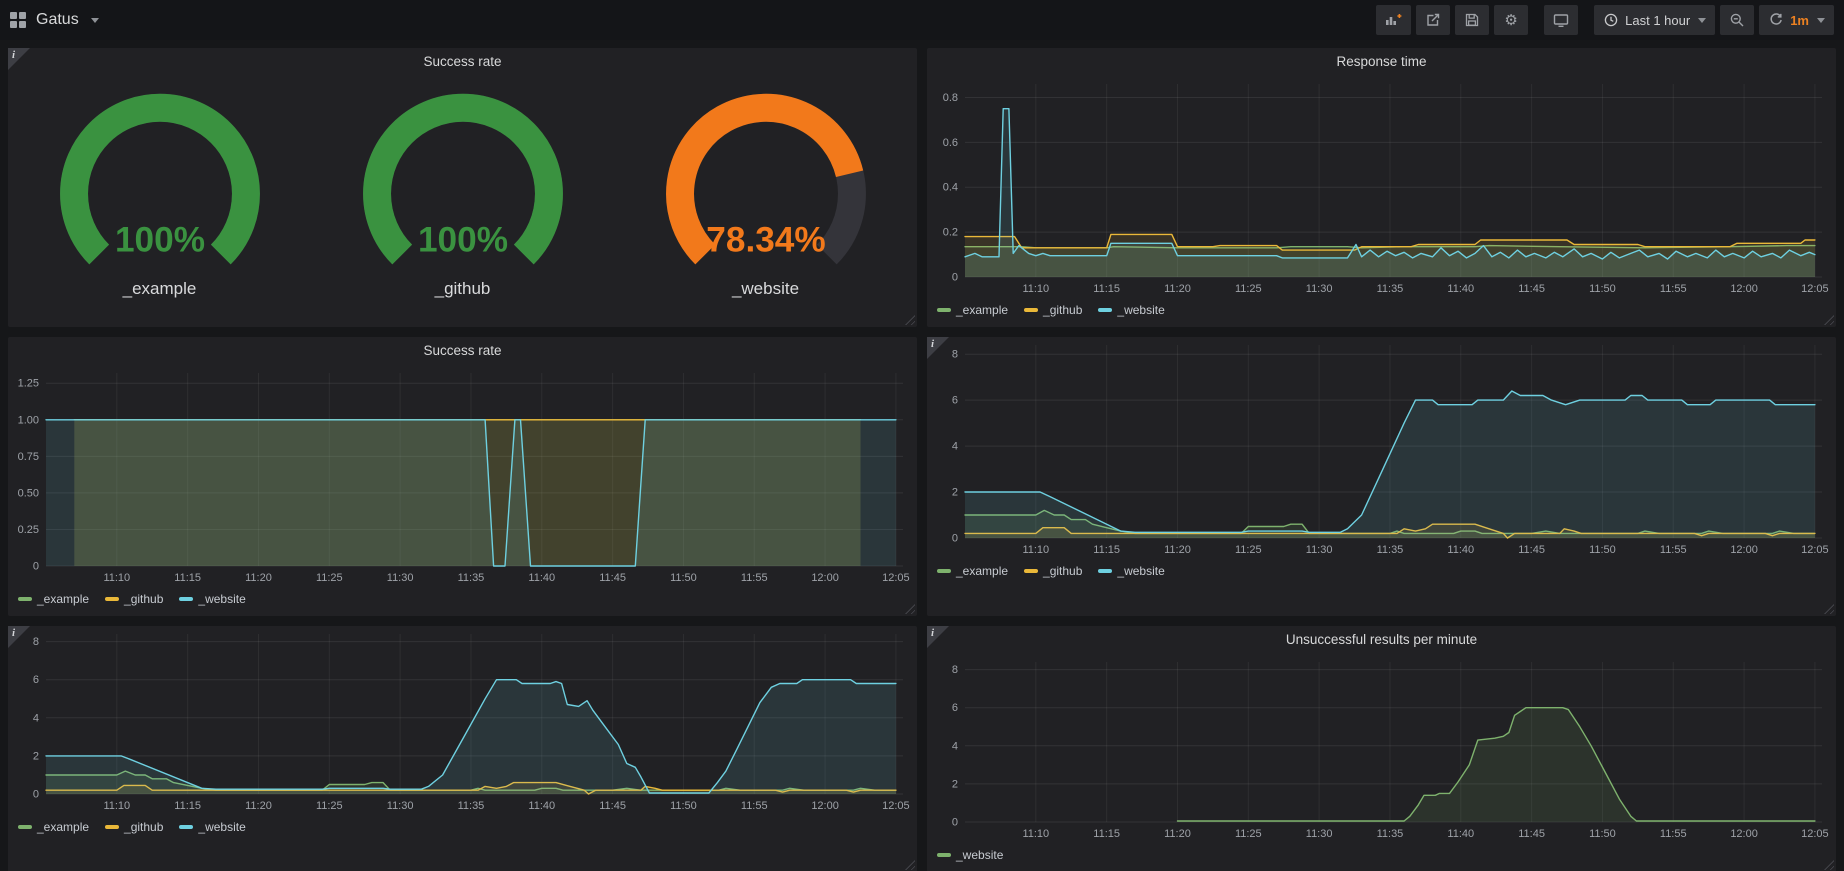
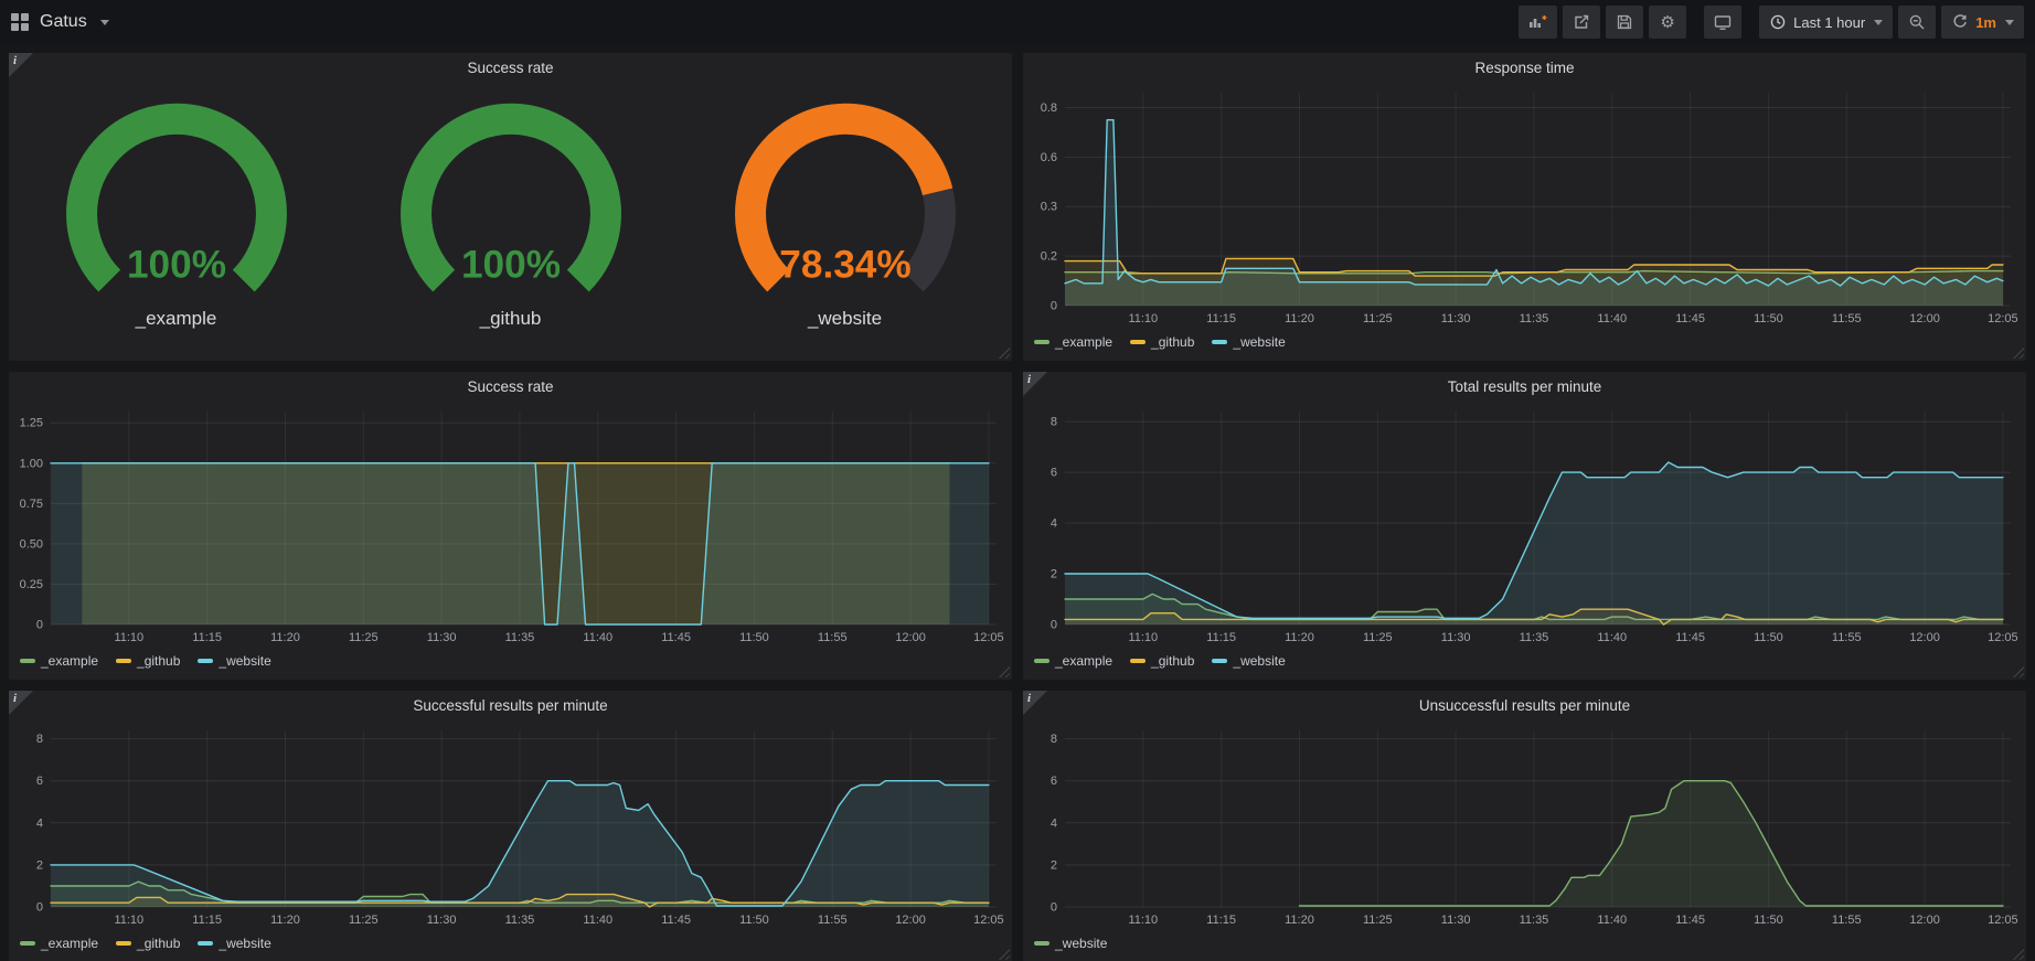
  Gatus
  ⚙
  Last 1 hour
  1m
  i
  Success rate
  100%
  _example
  100%
  _github
  78.34%
  _website
  Response time
  11:10
  11:15
  11:20
  11:25
  11:30
  11:35
  11:40
  11:45
  11:50
  11:55
  12:00
  12:05
  0
  0.2
- 0.4
+ 0.3
  0.6
  0.8
  _example
  _github
  _website
  Success rate
  11:10
  11:15
  11:20
  11:25
  11:30
  11:35
  11:40
  11:45
  11:50
  11:55
  12:00
  12:05
  0
  0.25
  0.50
  0.75
  1.00
  1.25
  _example
  _github
  _website
  i
+ Total results per minute
  11:10
  11:15
  11:20
  11:25
  11:30
  11:35
  11:40
  11:45
  11:50
  11:55
  12:00
  12:05
  0
  2
  4
  6
  8
  _example
  _github
  _website
  i
+ Successful results per minute
  11:10
  11:15
  11:20
  11:25
  11:30
  11:35
  11:40
  11:45
  11:50
  11:55
  12:00
  12:05
  0
  2
  4
  6
  8
  _example
  _github
  _website
  i
  Unsuccessful results per minute
  11:10
  11:15
  11:20
  11:25
  11:30
  11:35
  11:40
  11:45
  11:50
  11:55
  12:00
  12:05
  0
  2
  4
  6
  8
  _website
